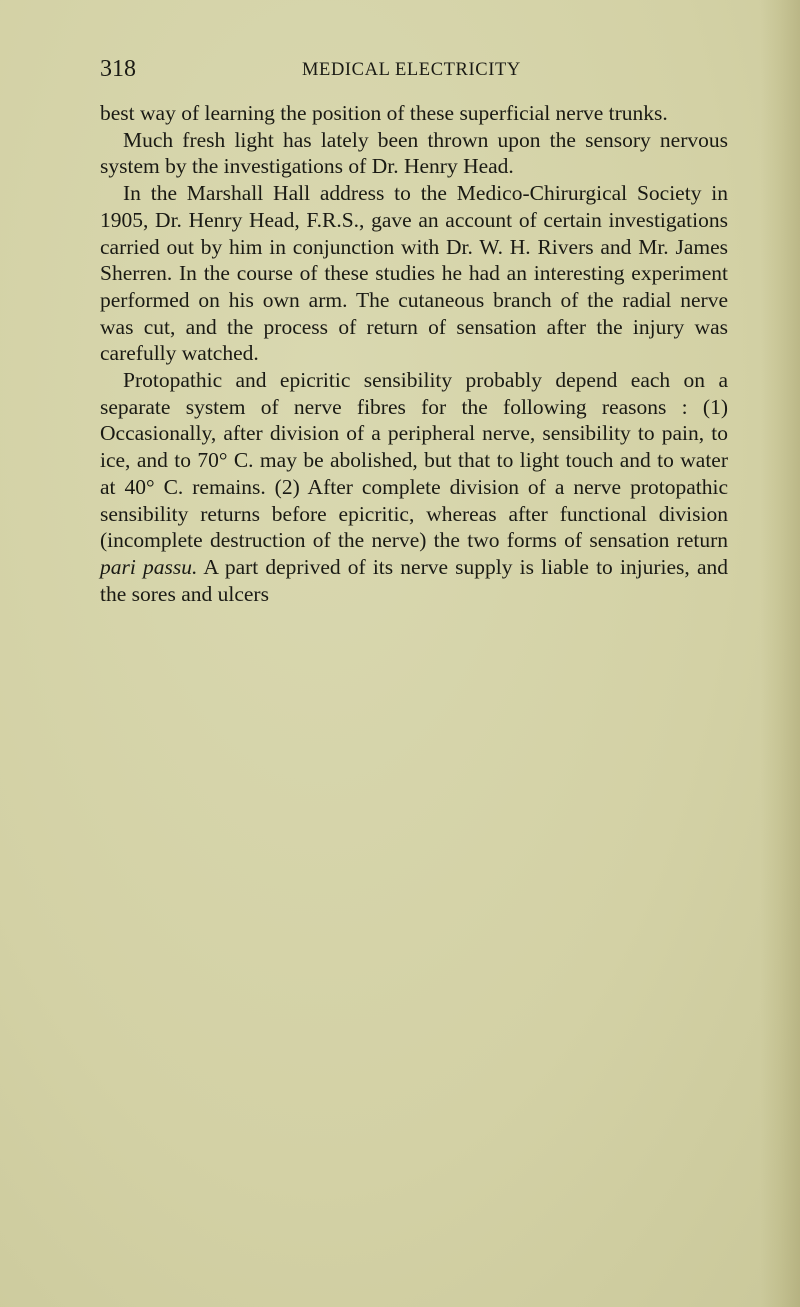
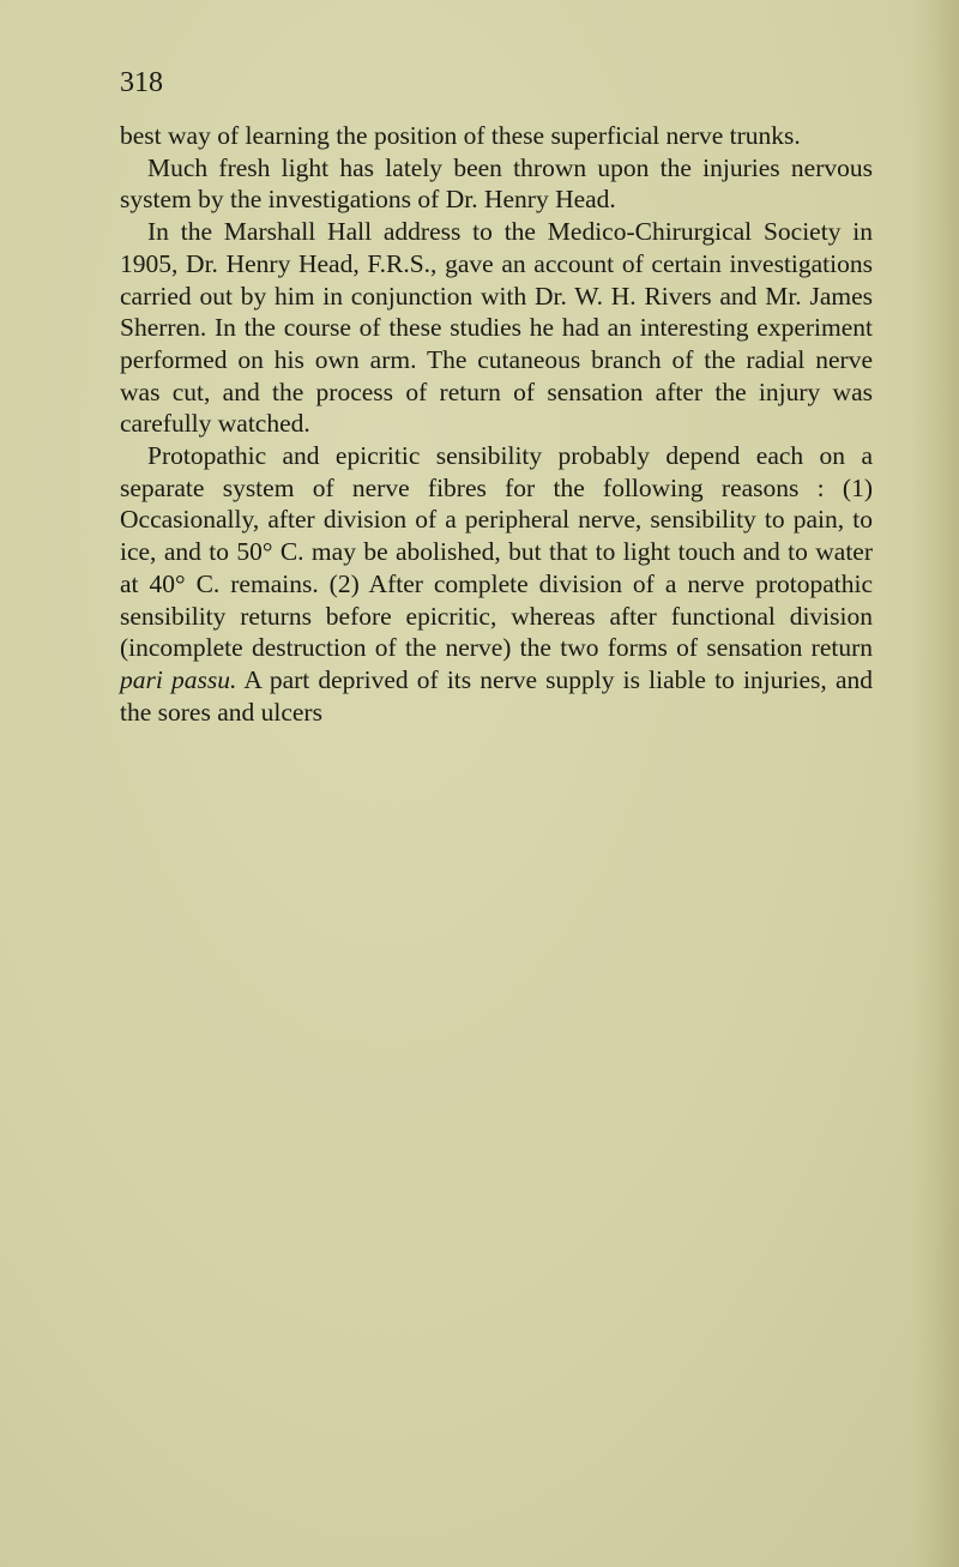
  318
- MEDICAL ELECTRICITY
  best way of learning the position of these superficial nerve trunks.
- Much fresh light has lately been thrown upon the sensory nervous system by the investigations of Dr. Henry Head.
+ Much fresh light has lately been thrown upon the injuries nervous system by the investigations of Dr. Henry Head.
  In the Marshall Hall address to the Medico-Chirurgical Society in 1905, Dr. Henry Head, F.R.S., gave an account of certain investigations carried out by him in conjunction with Dr. W. H. Rivers and Mr. James Sherren. In the course of these studies he had an interesting experiment performed on his own arm. The cutaneous branch of the radial nerve was cut, and the process of return of sensation after the injury was carefully watched.
- Protopathic and epicritic sensibility probably depend each on a separate system of nerve fibres for the following reasons : (1) Occasionally, after division of a peripheral nerve, sensibility to pain, to ice, and to 70° C. may be abolished, but that to light touch and to water at 40° C. remains. (2) After complete division of a nerve protopathic sensibility returns before epicritic, whereas after functional division (incomplete destruction of the nerve) the two forms of sensation return pari passu. A part deprived of its nerve supply is liable to injuries, and the sores and ulcers
+ Protopathic and epicritic sensibility probably depend each on a separate system of nerve fibres for the following reasons : (1) Occasionally, after division of a peripheral nerve, sensibility to pain, to ice, and to 50° C. may be abolished, but that to light touch and to water at 40° C. remains. (2) After complete division of a nerve protopathic sensibility returns before epicritic, whereas after functional division (incomplete destruction of the nerve) the two forms of sensation return pari passu. A part deprived of its nerve supply is liable to injuries, and the sores and ulcers
